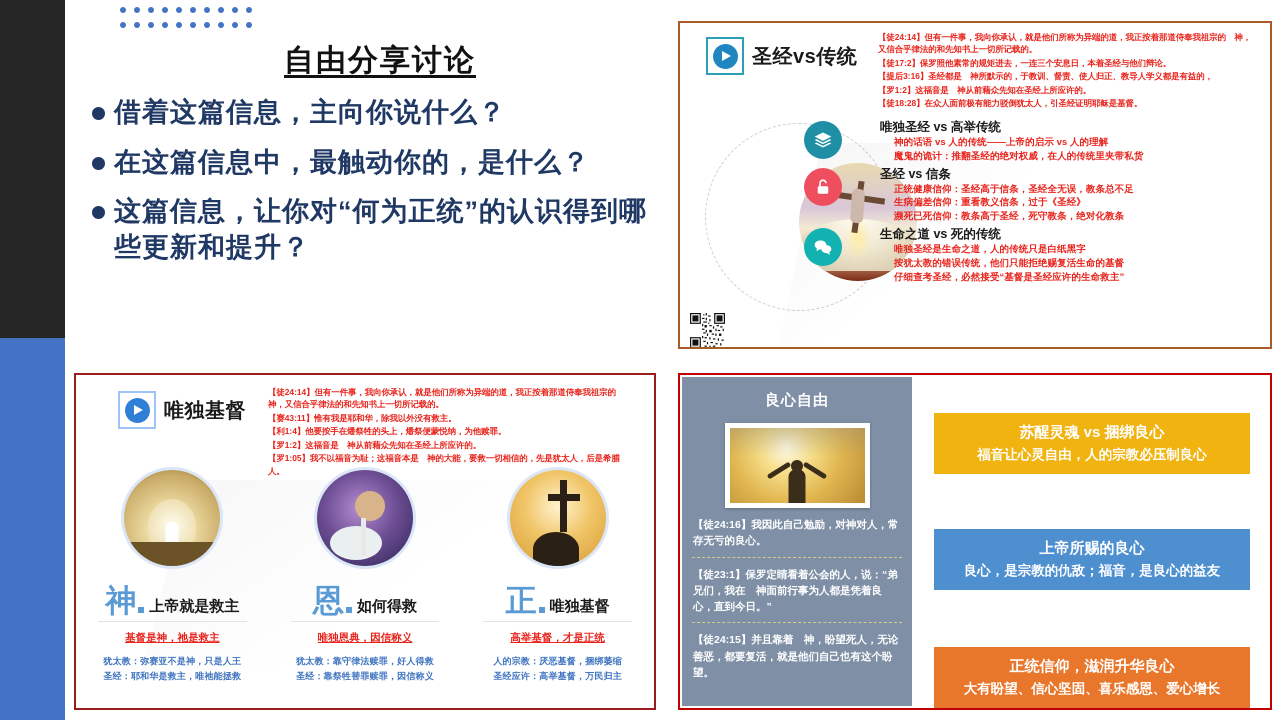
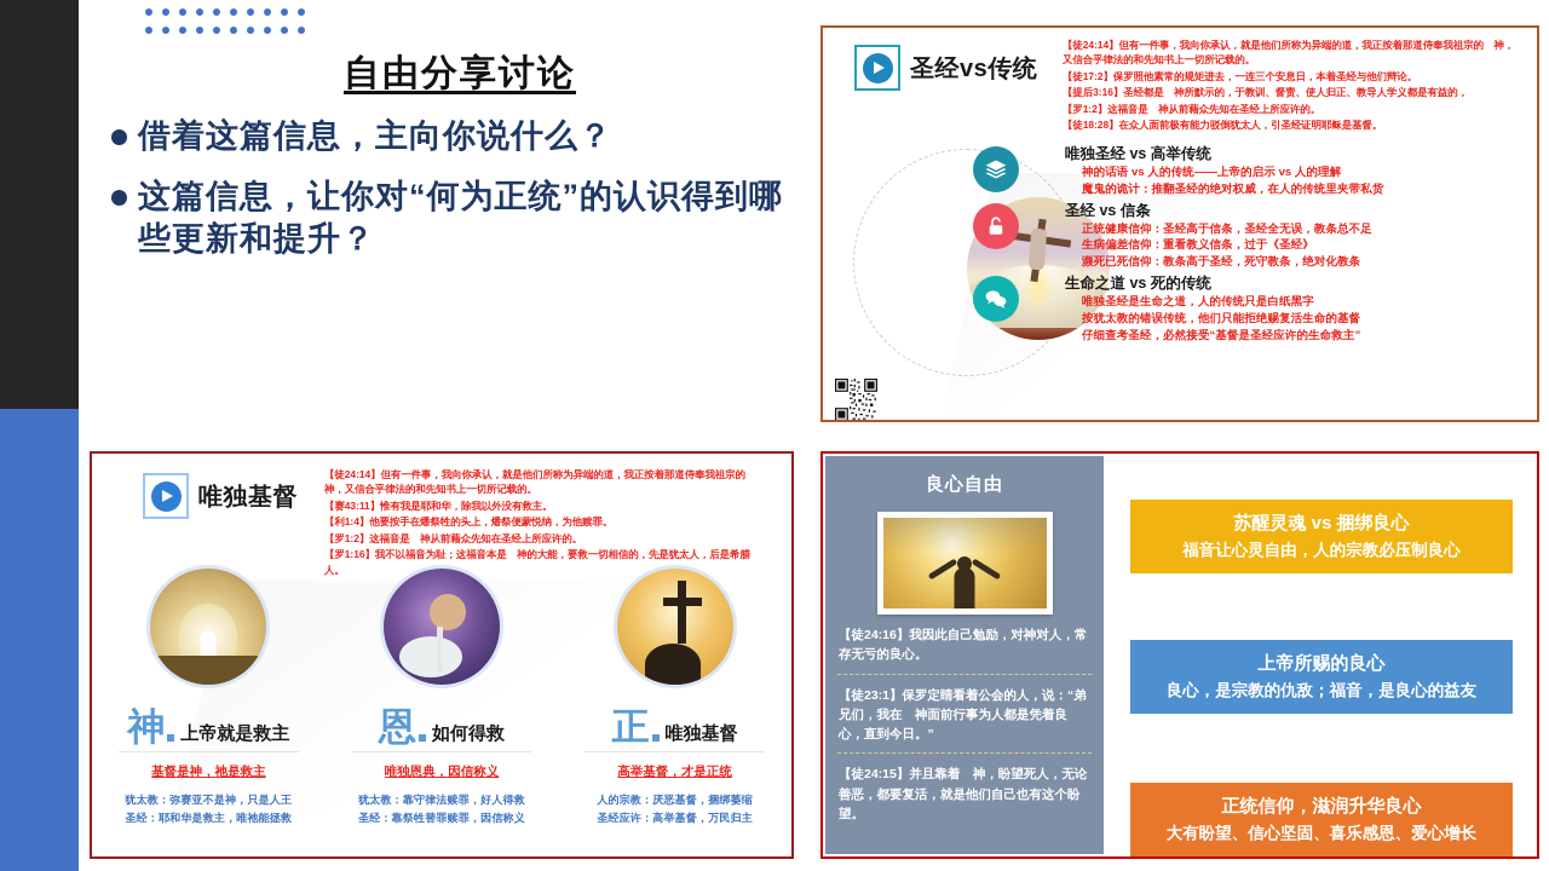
  自由分享讨论
  借着这篇信息，主向你说什么？
- 在这篇信息中，最触动你的，是什么？
  这篇信息，让你对“何为正统”的认识得到哪些更新和提升？
  圣经vs传统
  【徒24:14】但有一件事，我向你承认，就是他们所称为异端的道，我正按着那道侍奉我祖宗的 神，又信合乎律法的和先知书上一切所记载的。
  【徒17:2】保罗照他素常的规矩进去，一连三个安息日，本着圣经与他们辩论。
  【提后3:16】圣经都是 神所默示的，于教训、督责、使人归正、教导人学义都是有益的，
  【罗1:2】这福音是 神从前藉众先知在圣经上所应许的。
  【徒18:28】在众人面前极有能力驳倒犹太人，引圣经证明耶稣是基督。
  唯独圣经 vs 高举传统
  神的话语 vs 人的传统——上帝的启示 vs 人的理解
  魔鬼的诡计：推翻圣经的绝对权威，在人的传统里夹带私货
  圣经 vs 信条
  正统健康信仰：圣经高于信条，圣经全无误，教条总不足
  生病偏差信仰：重看教义信条，过于《圣经》
  濒死已死信仰：教条高于圣经，死守教条，绝对化教条
  生命之道 vs 死的传统
  唯独圣经是生命之道，人的传统只是白纸黑字
  按犹太教的错误传统，他们只能拒绝赐复活生命的基督
  仔细查考圣经，必然接受“基督是圣经应许的生命救主”
  唯独基督
  【徒24:14】但有一件事，我向你承认，就是他们所称为异端的道，我正按着那道侍奉我祖宗的 神，又信合乎律法的和先知书上一切所记载的。
  【赛43:11】惟有我是耶和华，除我以外没有救主。
  【利1:4】他要按手在燔祭牲的头上，燔祭便蒙悦纳，为他赎罪。
  【罗1:2】这福音是 神从前藉众先知在圣经上所应许的。
- 【罗1:05】我不以福音为耻；这福音本是 神的大能，要救一切相信的，先是犹太人，后是希腊人。
+ 【罗1:16】我不以福音为耻；这福音本是 神的大能，要救一切相信的，先是犹太人，后是希腊人。
  神
  上帝就是救主
  基督是神，祂是救主
  犹太教：弥赛亚不是神，只是人王
  圣经：耶和华是救主，唯祂能拯救
  恩
  如何得救
  唯独恩典，因信称义
  犹太教：靠守律法赎罪，好人得救
  圣经：靠祭牲替罪赎罪，因信称义
  正
  唯独基督
  高举基督，才是正统
  人的宗教：厌恶基督，捆绑萎缩
  圣经应许：高举基督，万民归主
  良心自由
  【徒24:16】我因此自己勉励，对神对人，常存无亏的良心。
  【徒23:1】保罗定睛看着公会的人，说：“弟兄们，我在 神面前行事为人都是凭着良心，直到今日。”
  【徒24:15】并且靠着 神，盼望死人，无论善恶，都要复活，就是他们自己也有这个盼望。
  苏醒灵魂 vs 捆绑良心
  福音让心灵自由，人的宗教必压制良心
  上帝所赐的良心
  良心，是宗教的仇敌；福音，是良心的益友
  正统信仰，滋润升华良心
  大有盼望、信心坚固、喜乐感恩、爱心增长
